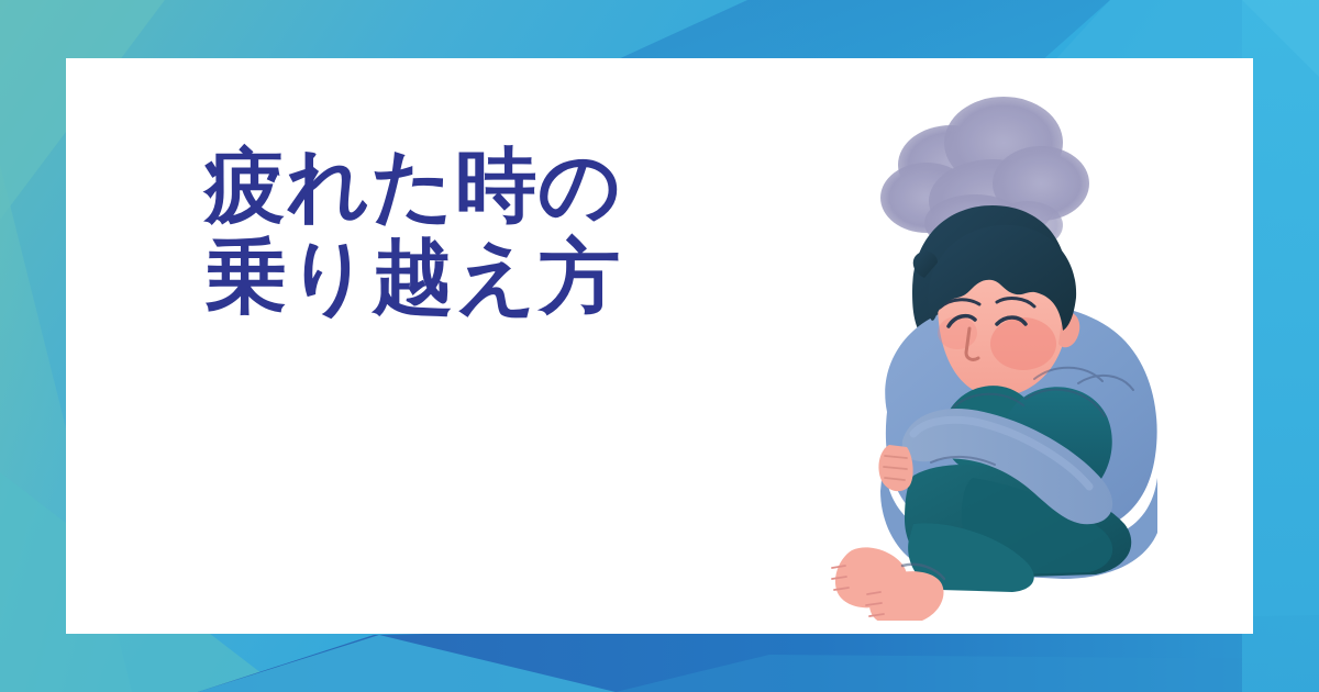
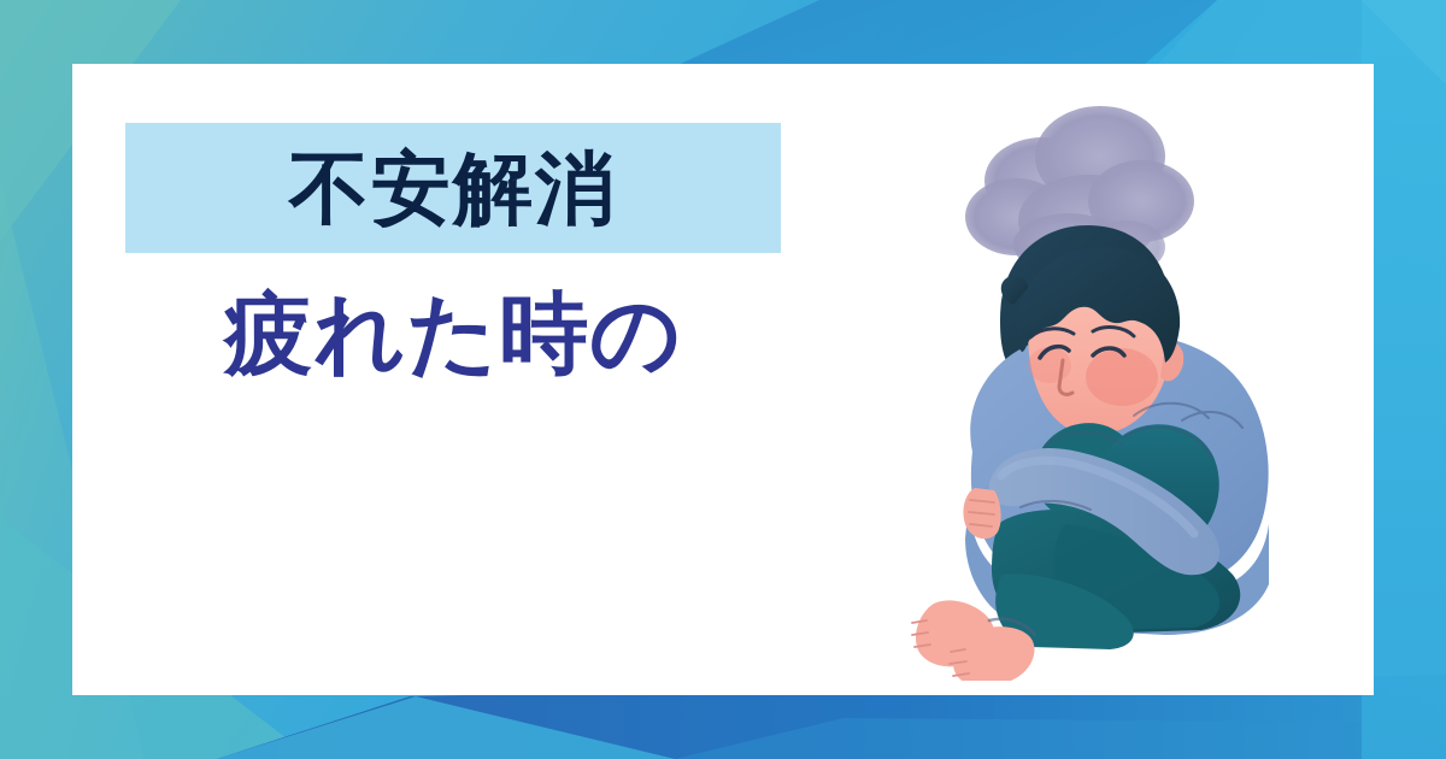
+ 不安解消
  疲れた時の
- 乗り越え方
